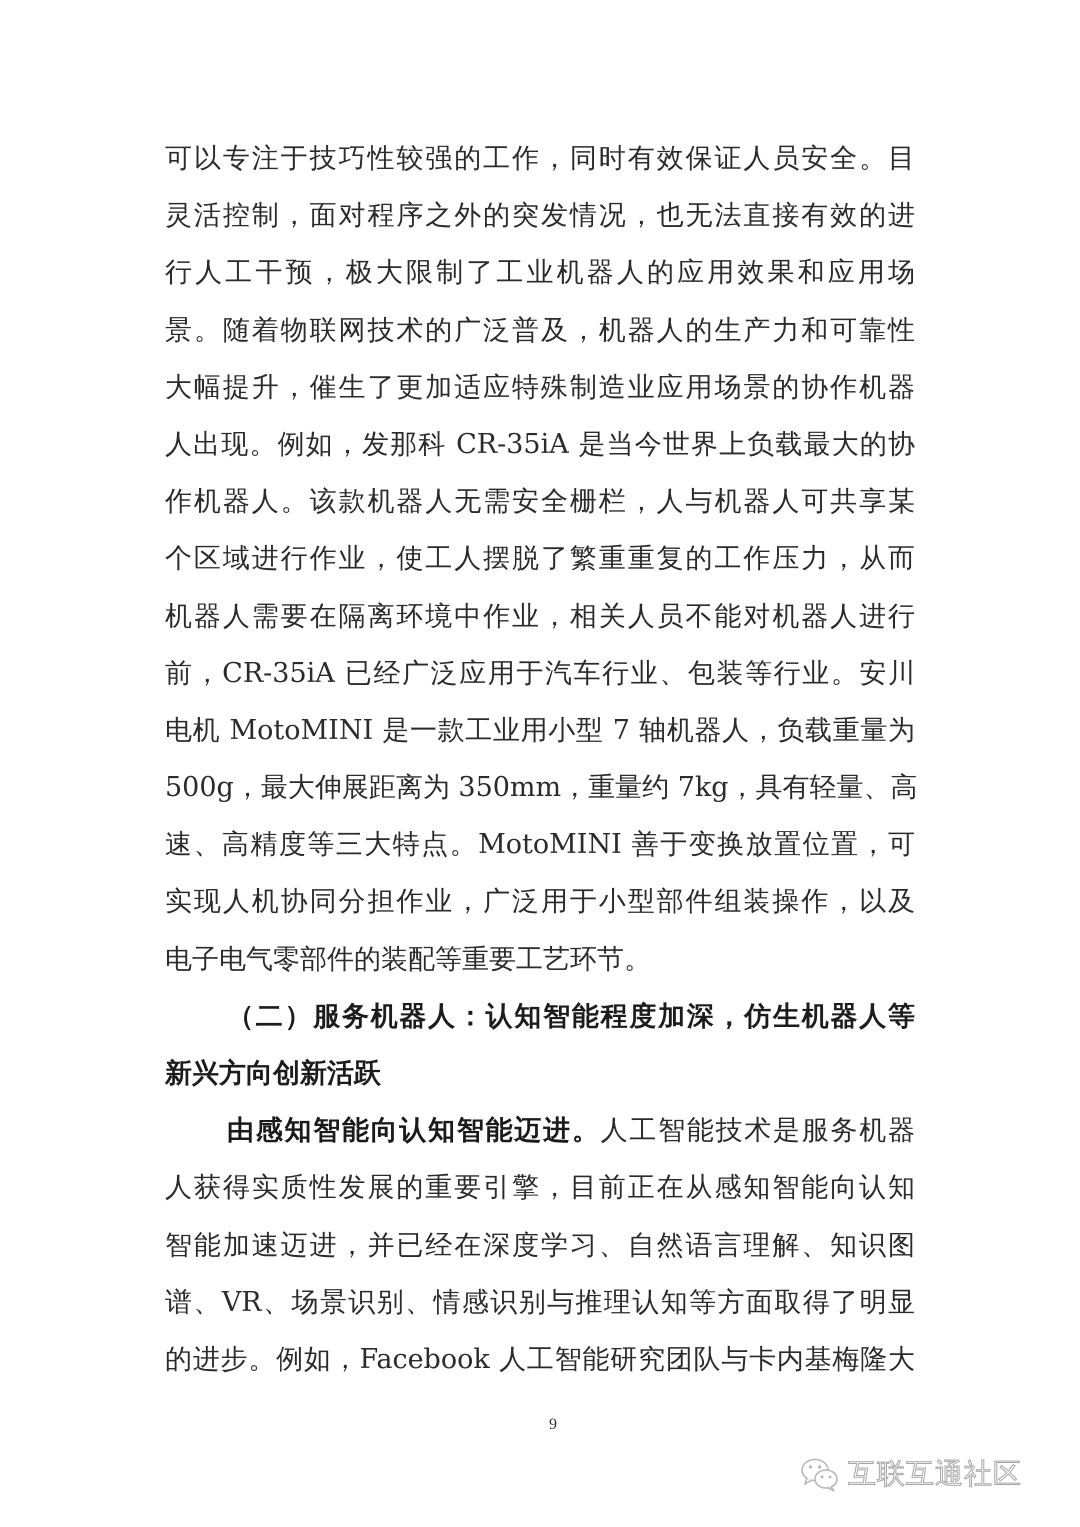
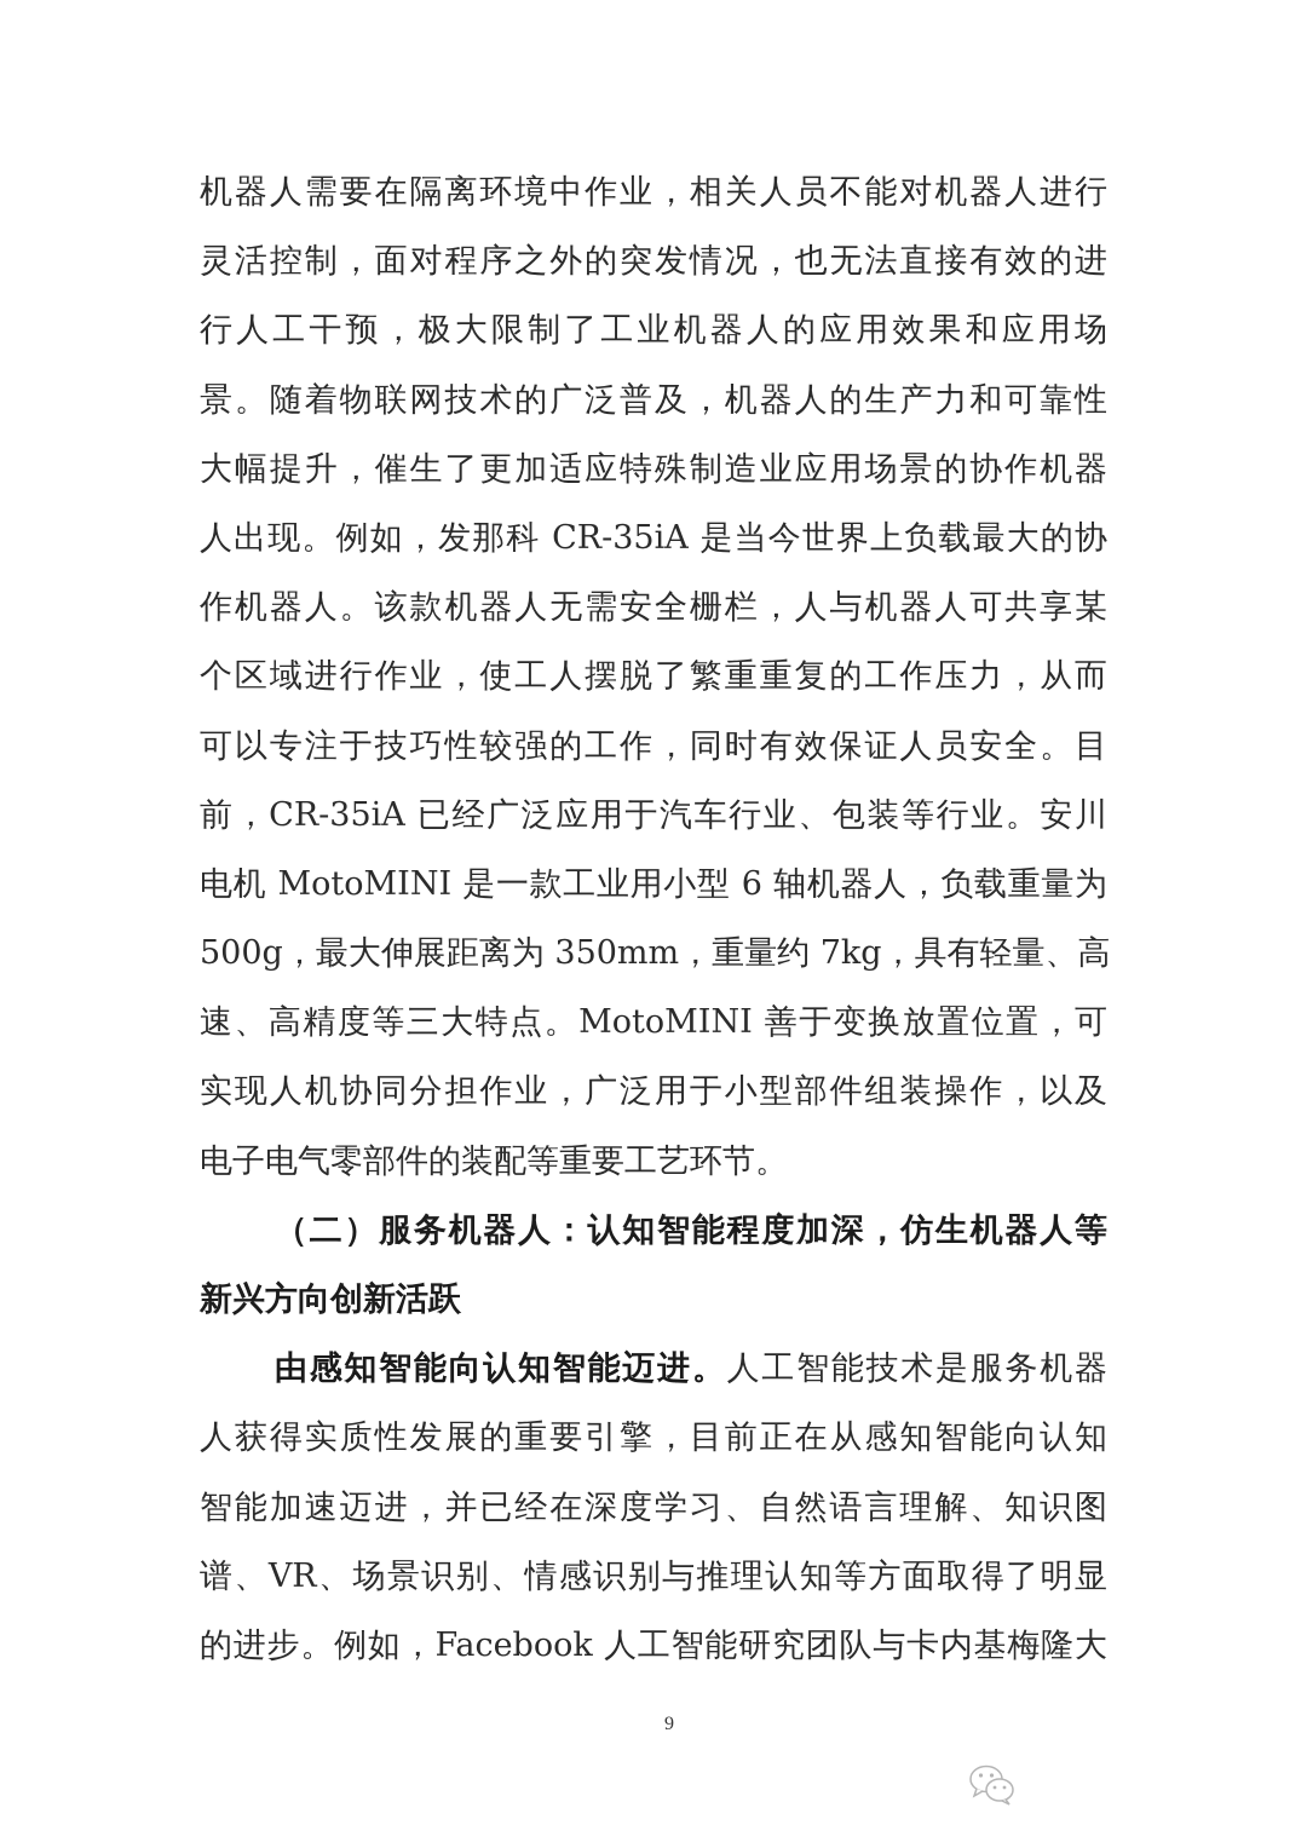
- 可以专注于技巧性较强的工作，同时有效保证人员安全。目
+ 机器人需要在隔离环境中作业，相关人员不能对机器人进行
  灵活控制，面对程序之外的突发情况，也无法直接有效的进
  行人工干预，极大限制了工业机器人的应用效果和应用场
  景。随着物联网技术的广泛普及，机器人的生产力和可靠性
  大幅提升，催生了更加适应特殊制造业应用场景的协作机器
  人出现。例如，发那科 CR-35iA 是当今世界上负载最大的协
  作机器人。该款机器人无需安全栅栏，人与机器人可共享某
  个区域进行作业，使工人摆脱了繁重重复的工作压力，从而
- 机器人需要在隔离环境中作业，相关人员不能对机器人进行
+ 可以专注于技巧性较强的工作，同时有效保证人员安全。目
  前，CR-35iA 已经广泛应用于汽车行业、包装等行业。安川
- 电机 MotoMINI 是一款工业用小型 7 轴机器人，负载重量为
+ 电机 MotoMINI 是一款工业用小型 6 轴机器人，负载重量为
  500g，最大伸展距离为 350mm，重量约 7kg，具有轻量、高
  速、高精度等三大特点。MotoMINI 善于变换放置位置，可
  实现人机协同分担作业，广泛用于小型部件组装操作，以及
  电子电气零部件的装配等重要工艺环节。
  （二）服务机器人：认知智能程度加深，仿生机器人等
  新兴方向创新活跃
  由感知智能向认知智能迈进。人工智能技术是服务机器
  人获得实质性发展的重要引擎，目前正在从感知智能向认知
  智能加速迈进，并已经在深度学习、自然语言理解、知识图
  谱、VR、场景识别、情感识别与推理认知等方面取得了明显
  的进步。例如，Facebook 人工智能研究团队与卡内基梅隆大
  9
- 互联互通社区
